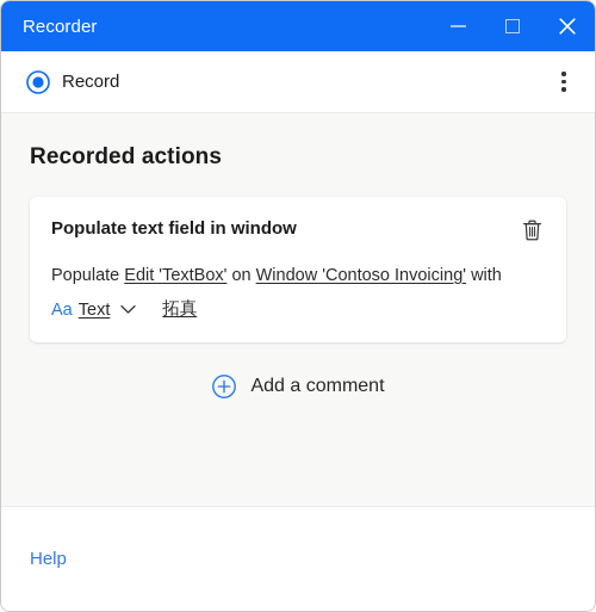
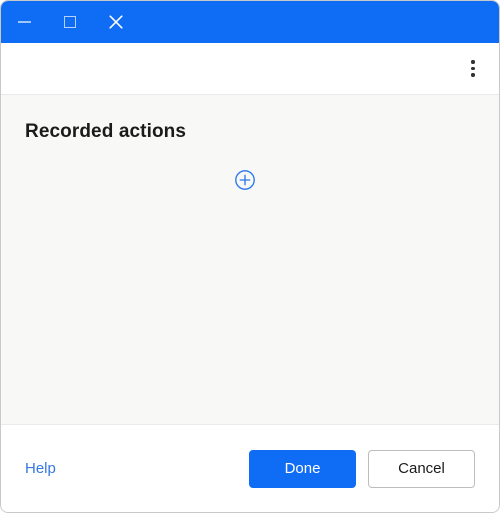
- Recorder
- Record
  Recorded actions
- Populate text field in window
- Populate Edit 'TextBox' on Window 'Contoso Invoicing' with
- Aa
- Text
- 拓真
- Add a comment
  Help
+ Done
+ Cancel
